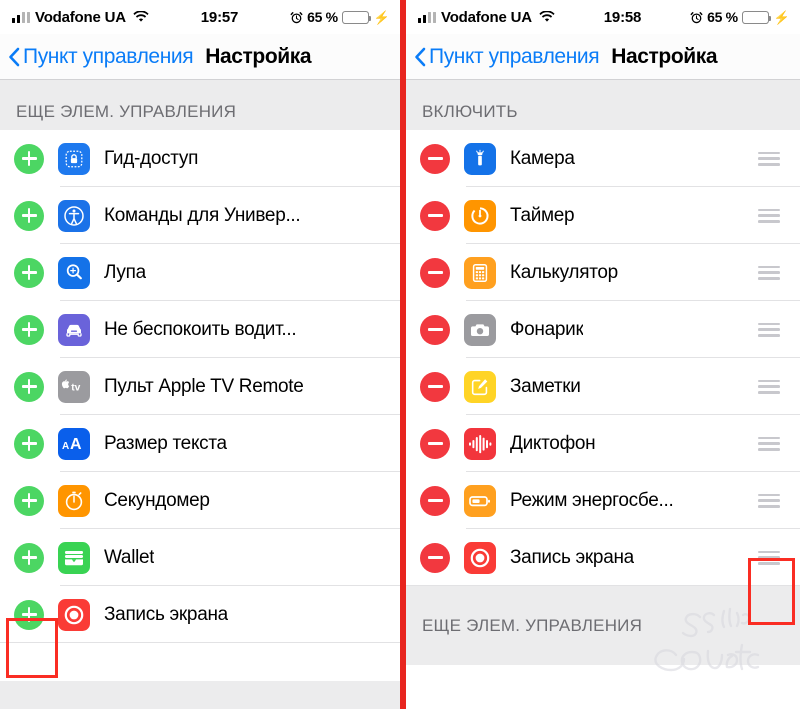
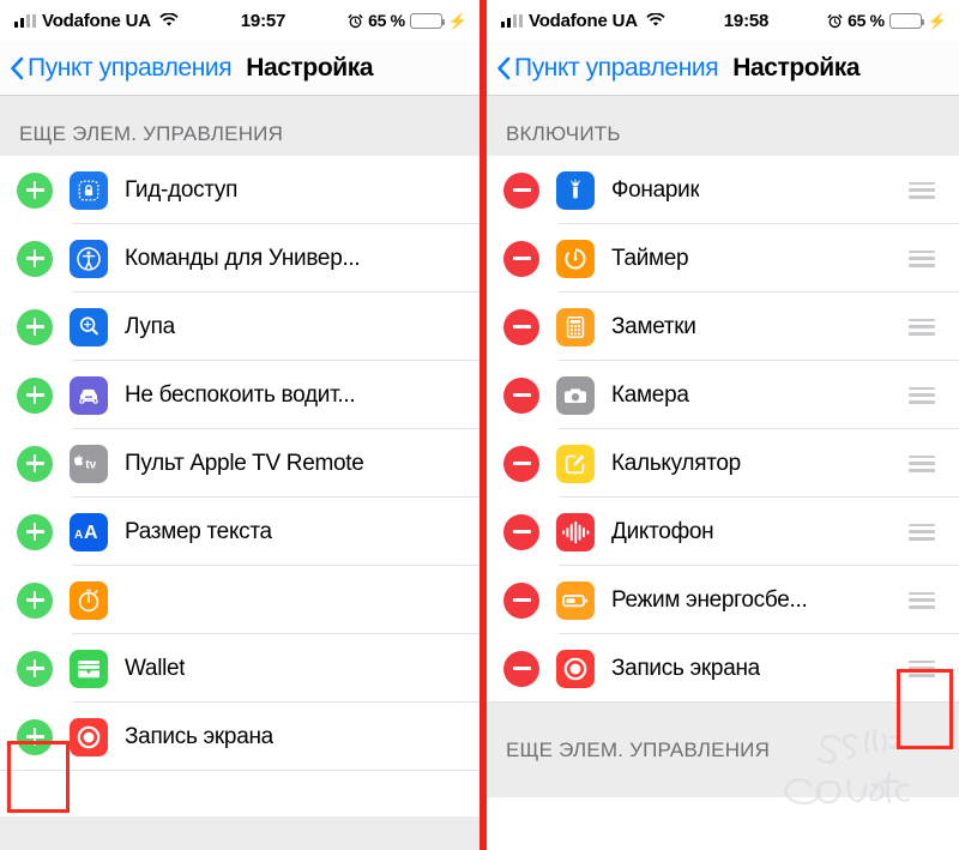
  Vodafone UA
  19:57
  65 %
  ⚡
  Пункт управления
  Настройка
  ЕЩЕ ЭЛЕМ. УПРАВЛЕНИЯ
  Гид-доступ
  Команды для Универ...
  Лупа
  Не беспокоить водит...
  tv
  Пульт Apple TV Remote
  A
  A
  Размер текста
- Секундомер
  Wallet
  Запись экрана
  Vodafone UA
  19:58
  65 %
  ⚡
  Пункт управления
  Настройка
  ВКЛЮЧИТЬ
- Камера
+ Фонарик
  Таймер
- Калькулятор
+ Заметки
- Фонарик
+ Камера
- Заметки
+ Калькулятор
  Диктофон
  Режим энергосбе...
  Запись экрана
  ЕЩЕ ЭЛЕМ. УПРАВЛЕНИЯ
